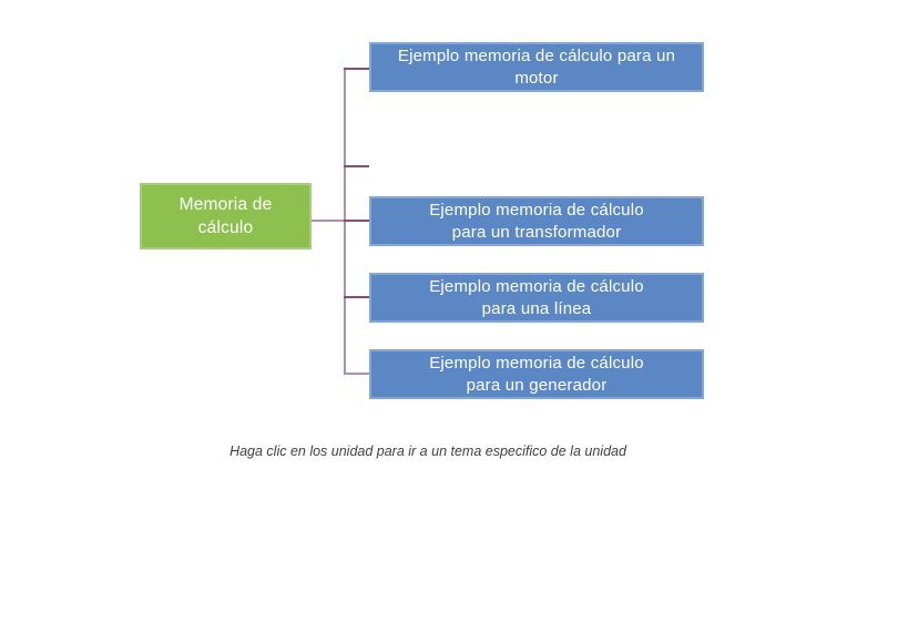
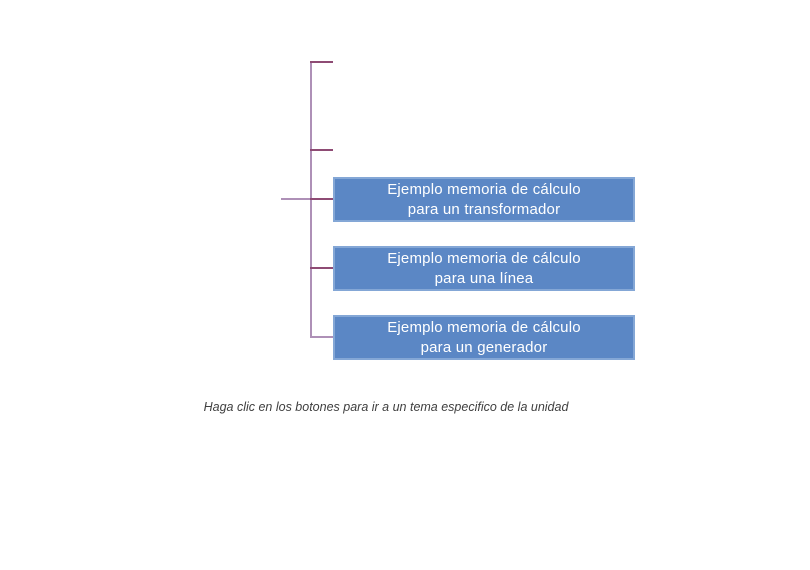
- Memoria de
- cálculo
- Ejemplo memoria de cálculo para un
- motor
  Ejemplo memoria de cálculo
  para un transformador
  Ejemplo memoria de cálculo
  para una línea
  Ejemplo memoria de cálculo
  para un generador
- Haga clic en los unidad para ir a un tema especifico de la unidad
+ Haga clic en los botones para ir a un tema especifico de la unidad
